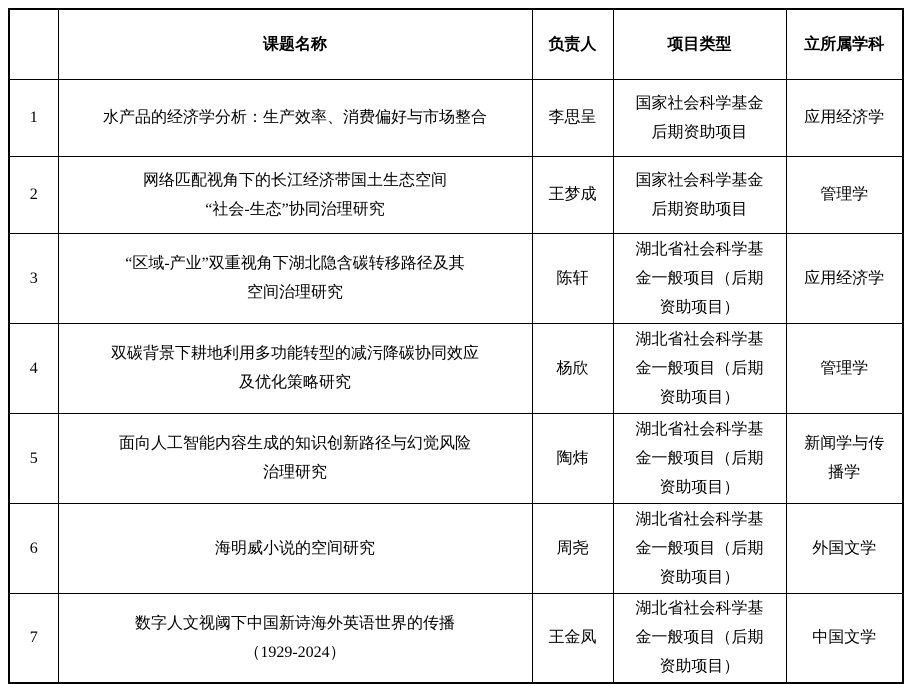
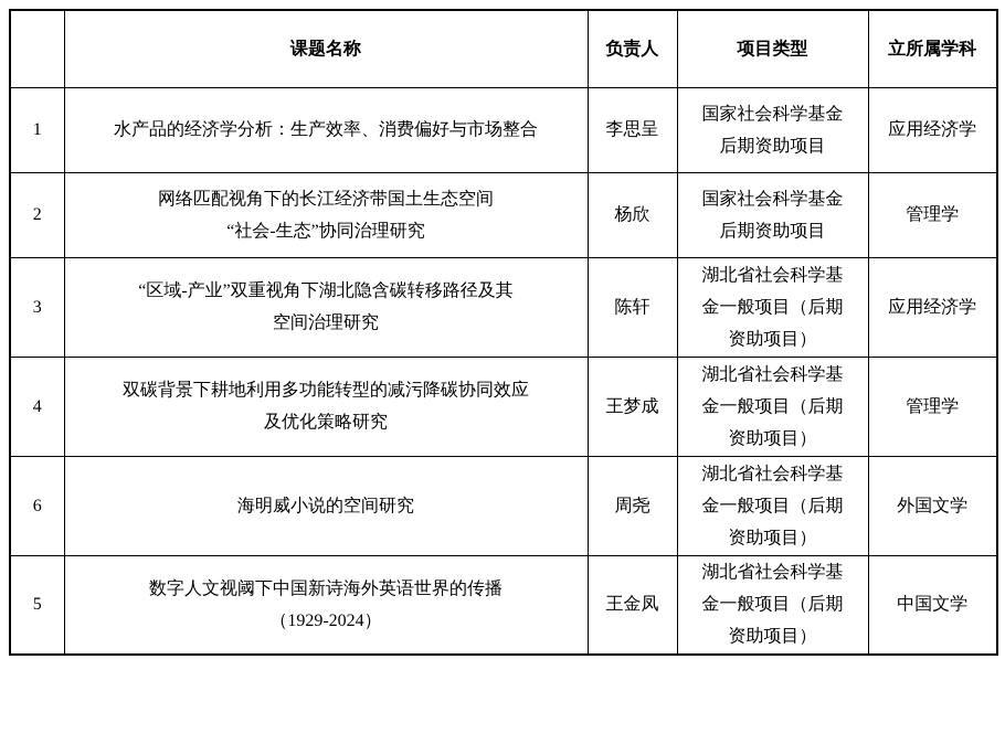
  	课题名称	负责人	项目类型	立所属学科
  1	水产品的经济学分析：生产效率、消费偏好与市场整合	李思呈	国家社会科学基金 后期资助项目	应用经济学
- 2	网络匹配视角下的长江经济带国土生态空间 “社会-生态”协同治理研究	王梦成	国家社会科学基金 后期资助项目	管理学
+ 2	网络匹配视角下的长江经济带国土生态空间 “社会-生态”协同治理研究	杨欣	国家社会科学基金 后期资助项目	管理学
  3	“区域-产业”双重视角下湖北隐含碳转移路径及其 空间治理研究	陈轩	湖北省社会科学基 金一般项目（后期 资助项目）	应用经济学
- 4	双碳背景下耕地利用多功能转型的减污降碳协同效应 及优化策略研究	杨欣	湖北省社会科学基 金一般项目（后期 资助项目）	管理学
+ 4	双碳背景下耕地利用多功能转型的减污降碳协同效应 及优化策略研究	王梦成	湖北省社会科学基 金一般项目（后期 资助项目）	管理学
- 5	面向人工智能内容生成的知识创新路径与幻觉风险 治理研究	陶炜	湖北省社会科学基 金一般项目（后期 资助项目）	新闻学与传 播学
  6	海明威小说的空间研究	周尧	湖北省社会科学基 金一般项目（后期 资助项目）	外国文学
- 7	数字人文视阈下中国新诗海外英语世界的传播 （1929-2024）	王金凤	湖北省社会科学基 金一般项目（后期 资助项目）	中国文学
+ 5	数字人文视阈下中国新诗海外英语世界的传播 （1929-2024）	王金凤	湖北省社会科学基 金一般项目（后期 资助项目）	中国文学
